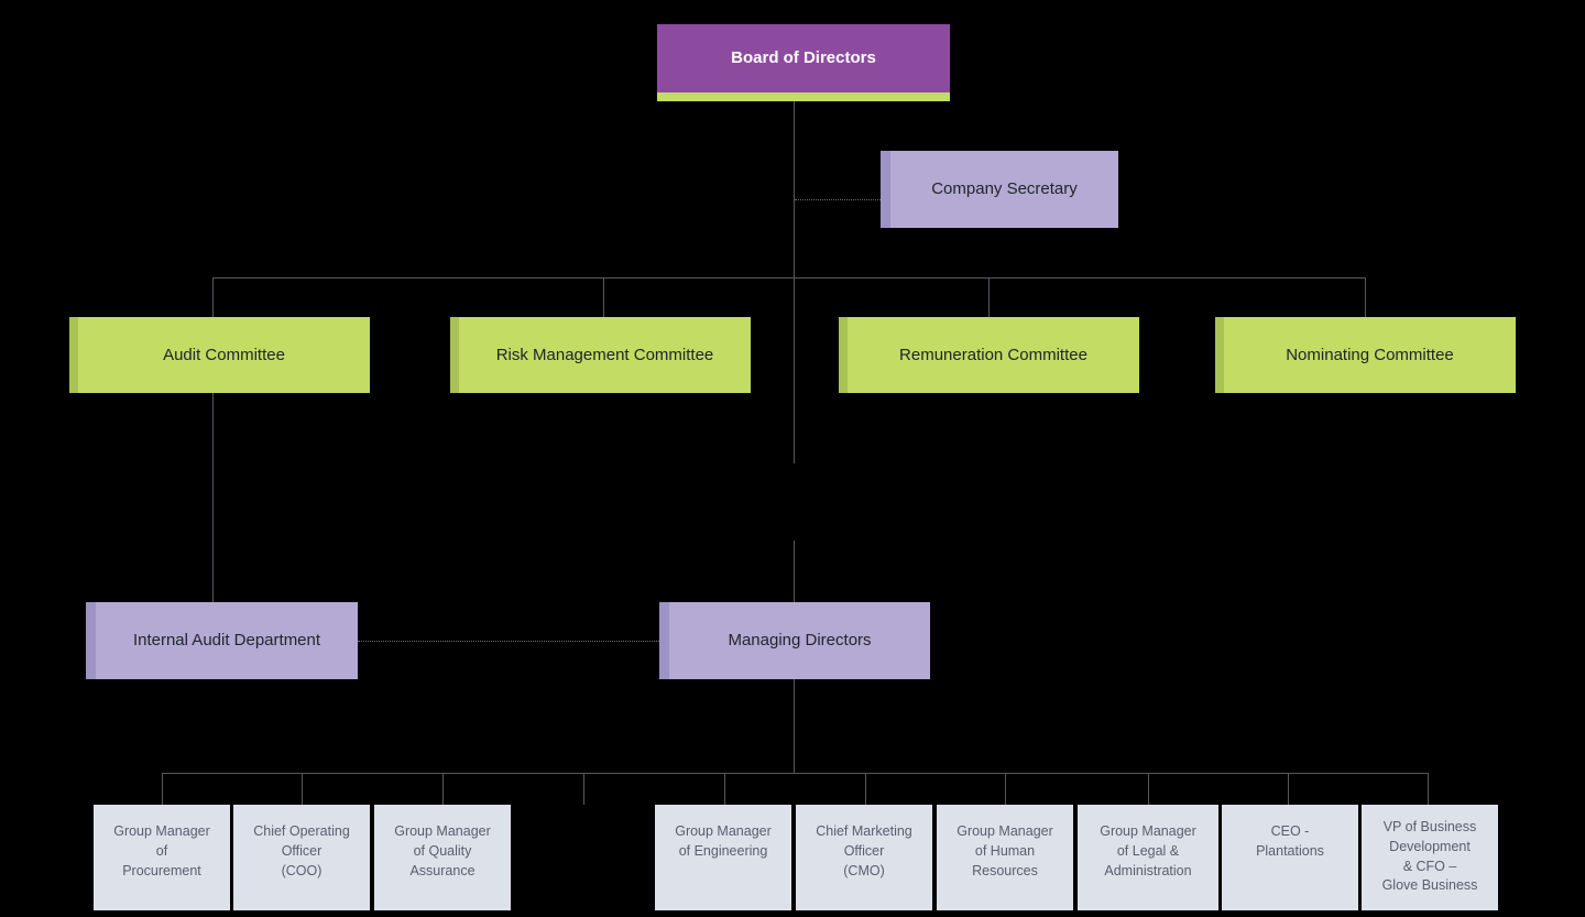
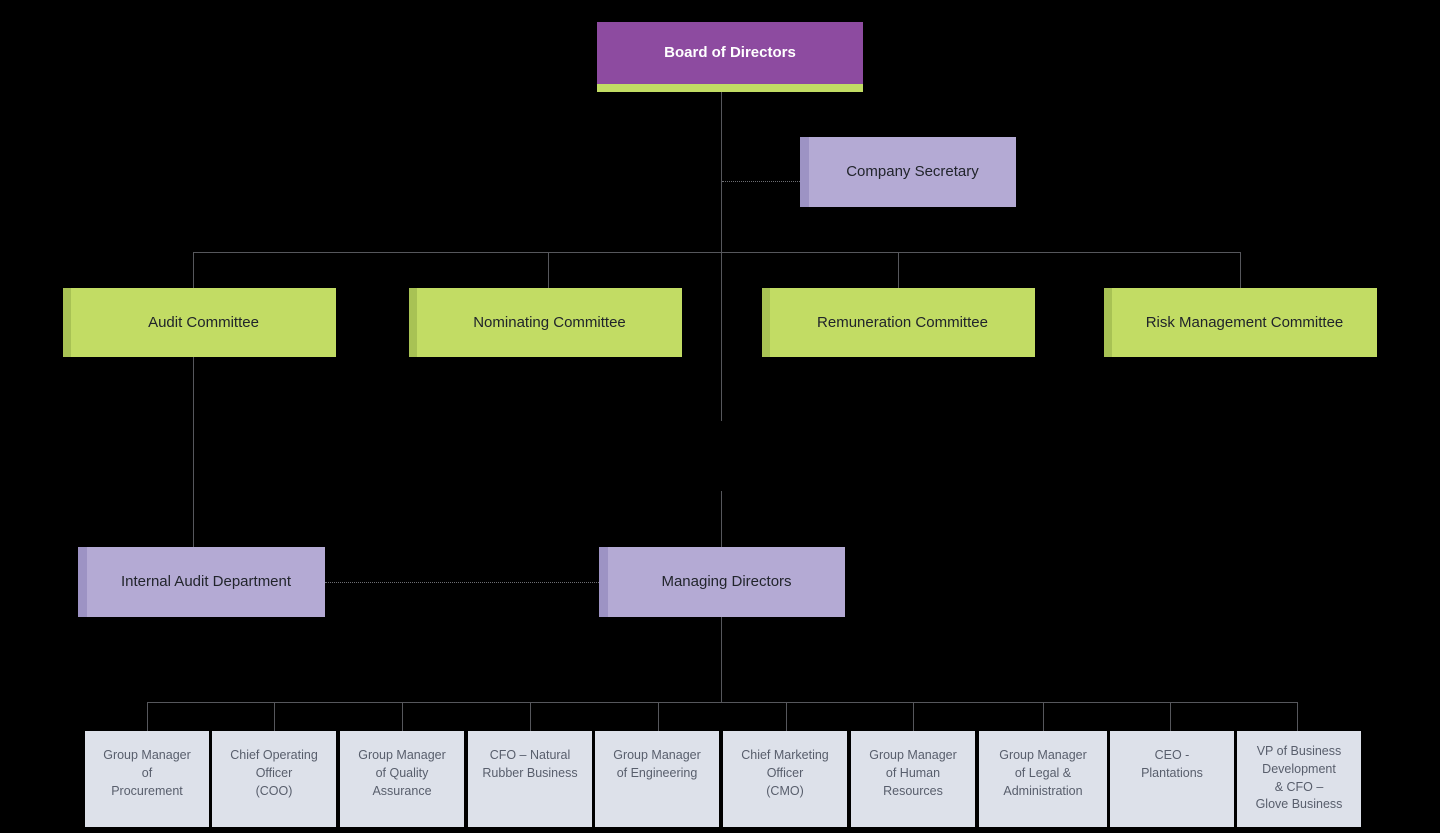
  Board of Directors
  Company Secretary
  Audit Committee
- Risk Management Committee
+ Nominating Committee
  Remuneration Committee
- Nominating Committee
+ Risk Management Committee
  Internal Audit Department
  Managing Directors
  Group Manager
  of
  Procurement
  Chief Operating
  Officer
  (COO)
  Group Manager
  of Quality
  Assurance
+ CFO – Natural
+ Rubber Business
  Group Manager
  of Engineering
  Chief Marketing
  Officer
  (CMO)
  Group Manager
  of Human
  Resources
  Group Manager
  of Legal &
  Administration
  CEO -
  Plantations
  VP of Business
  Development
  & CFO –
  Glove Business
